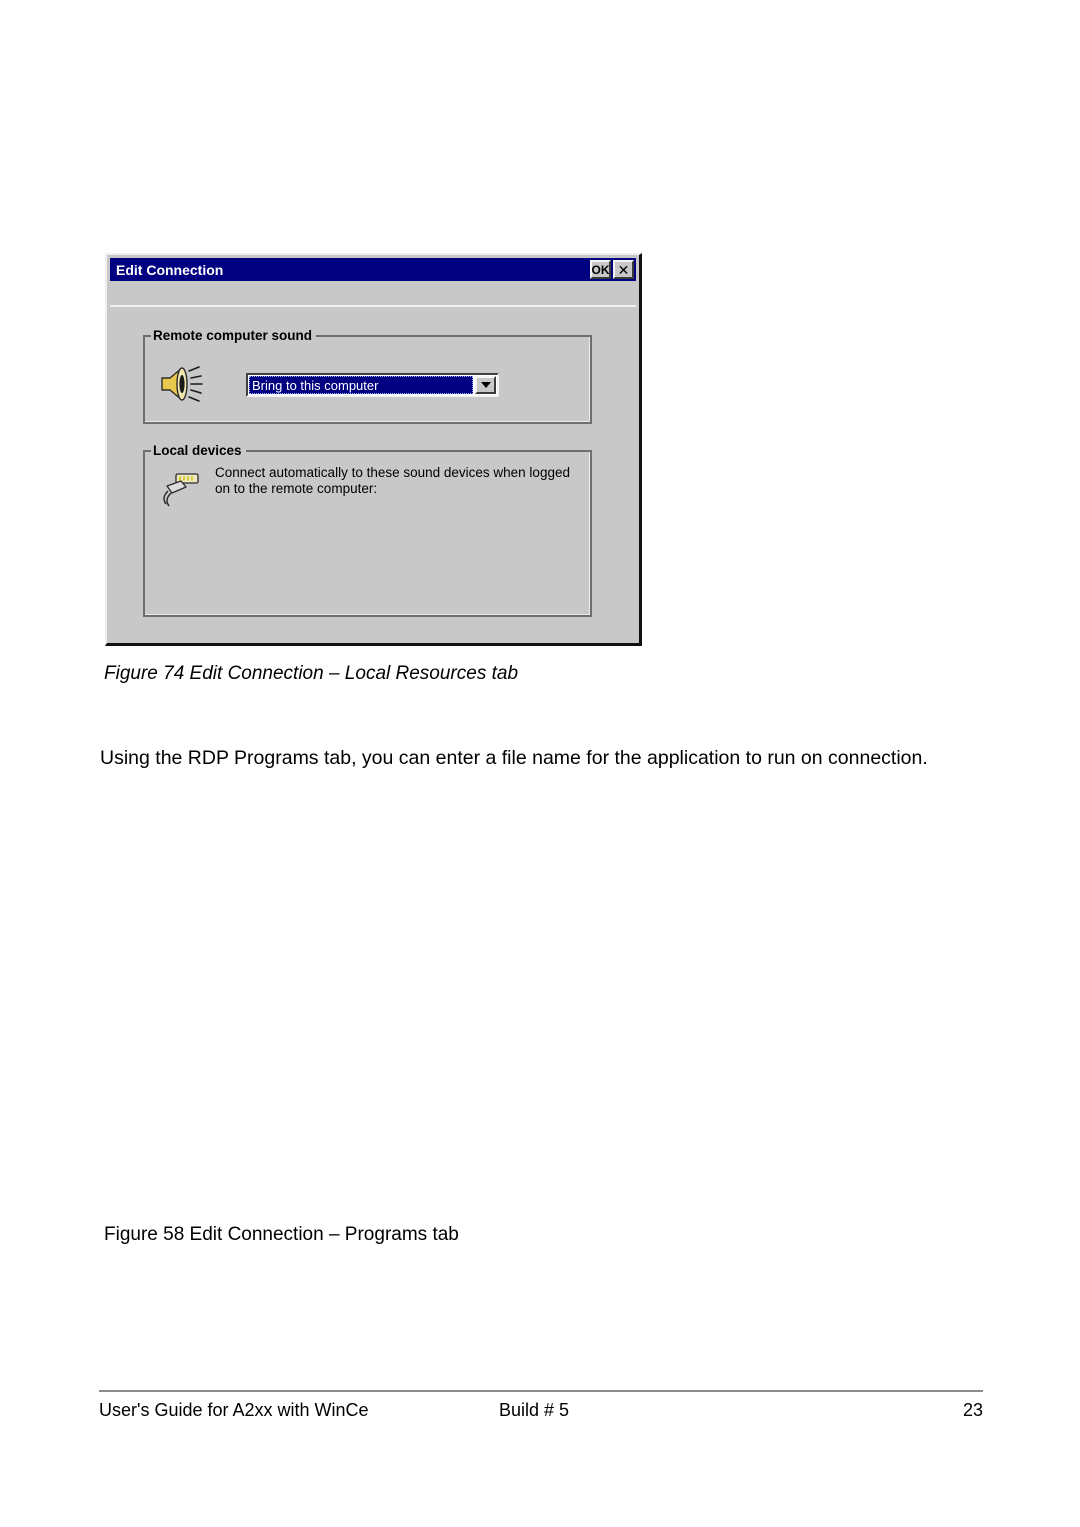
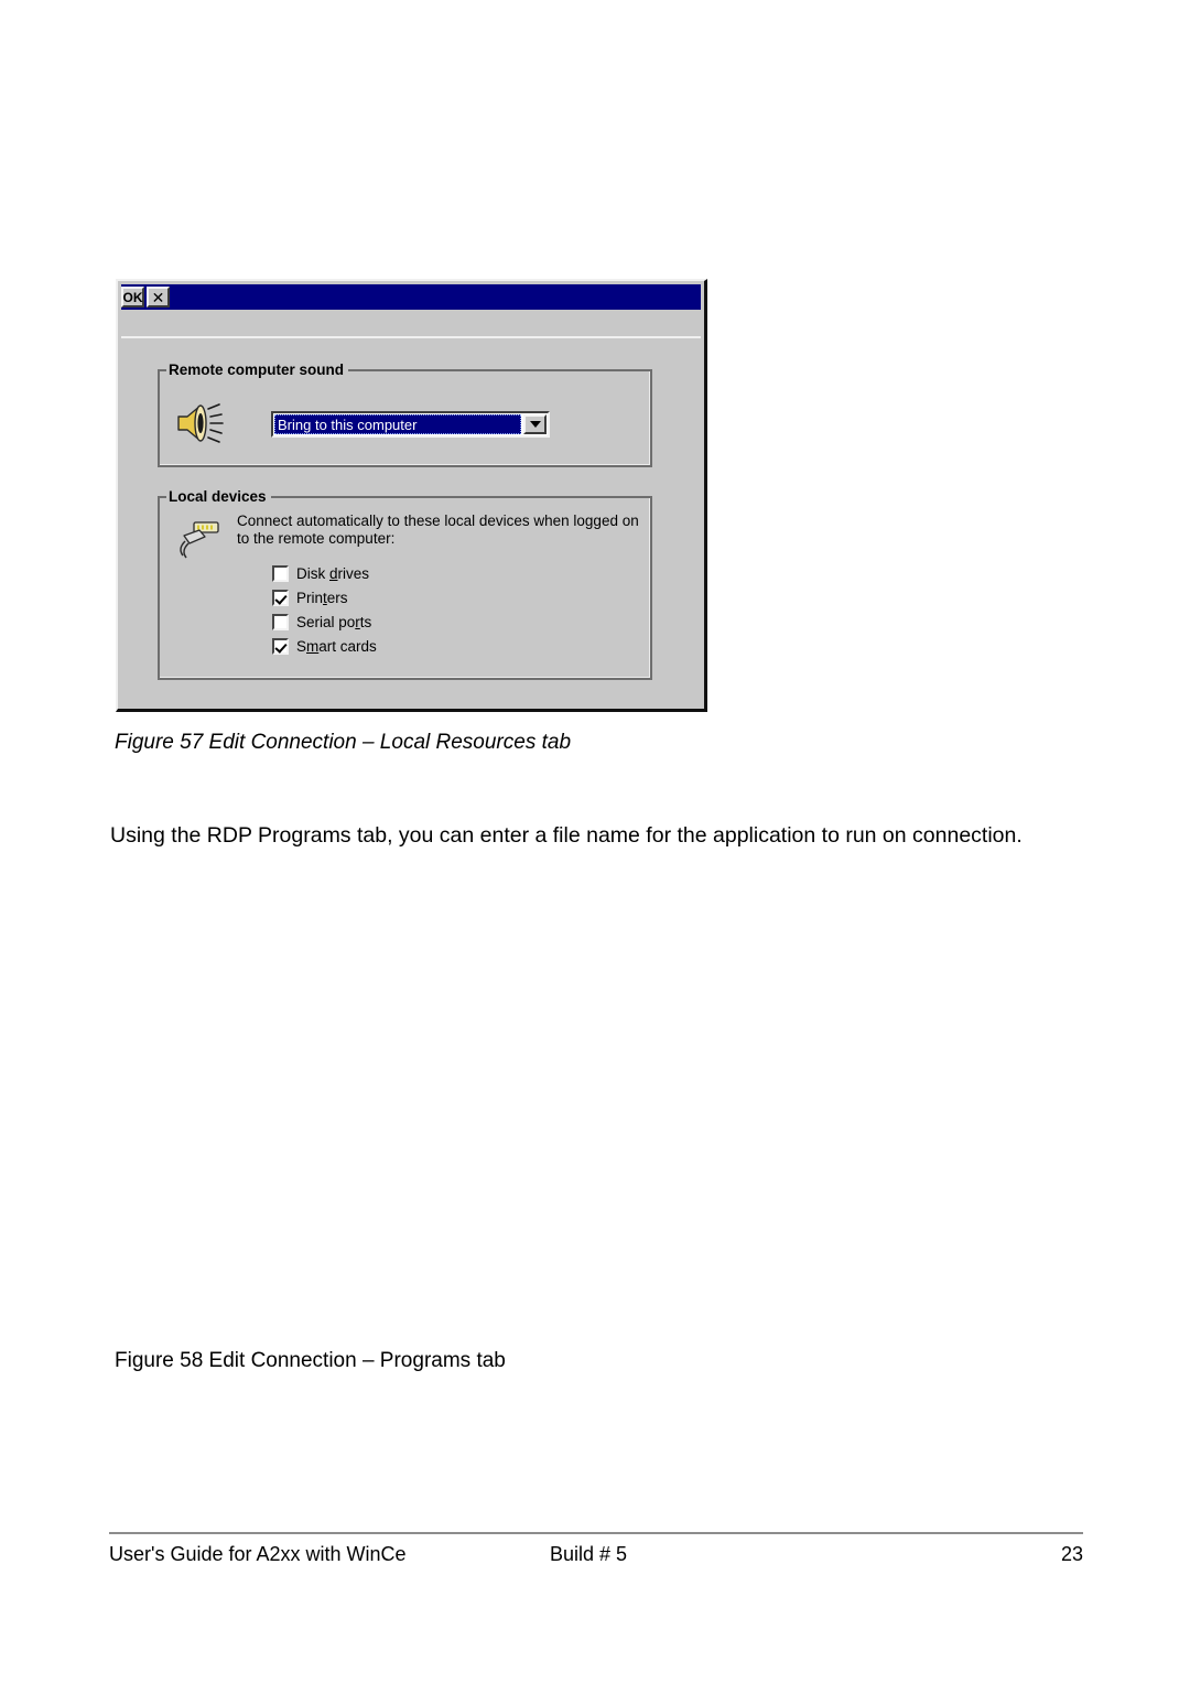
- Edit Connection
  OK
  ✕
  Remote computer sound
  Bring to this computer
  Local devices
- Connect automatically to these sound devices when logged on to the remote computer:
+ Connect automatically to these local devices when logged on to the remote computer:
+ Disk drives
+ Printers
+ Serial ports
+ Smart cards
- Figure 74 Edit Connection – Local Resources tab
+ Figure 57 Edit Connection – Local Resources tab
  Using the RDP Programs tab, you can enter a file name for the application to run on connection.
  Figure 58 Edit Connection – Programs tab
  User's Guide for A2xx with WinCe
  Build # 5
  23
